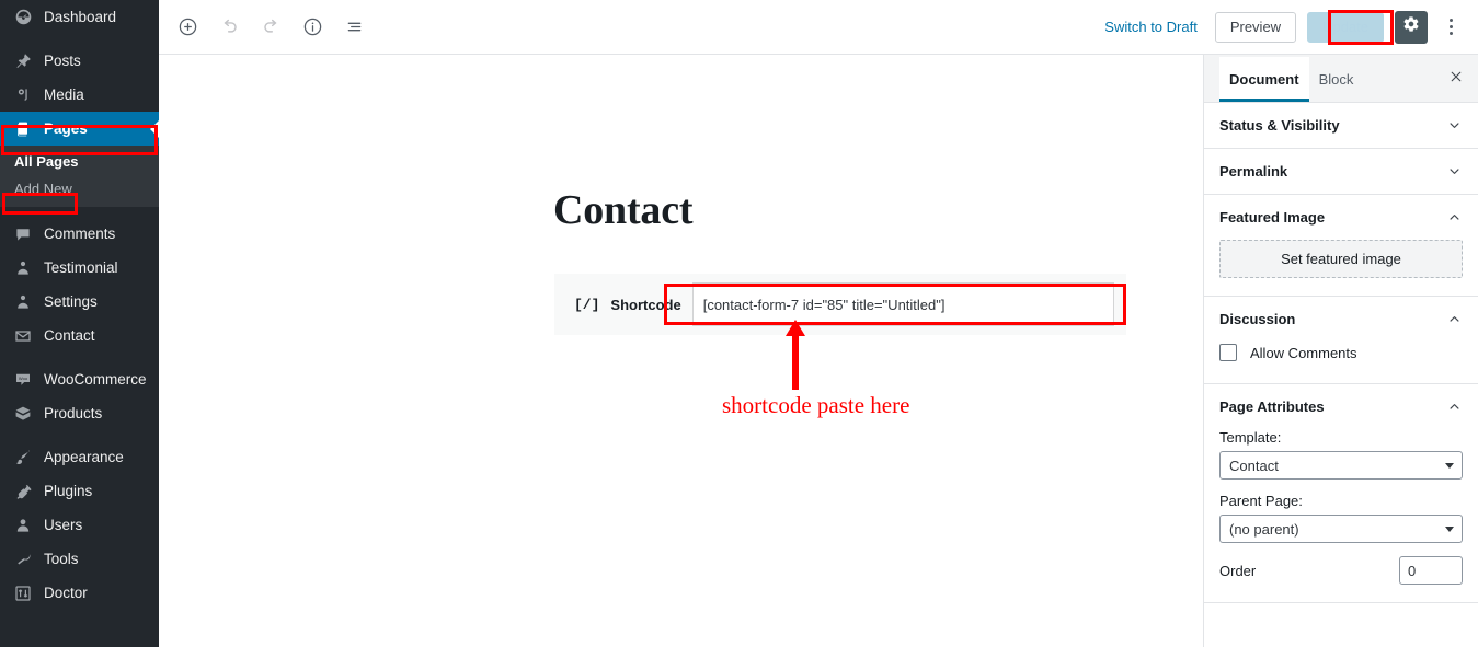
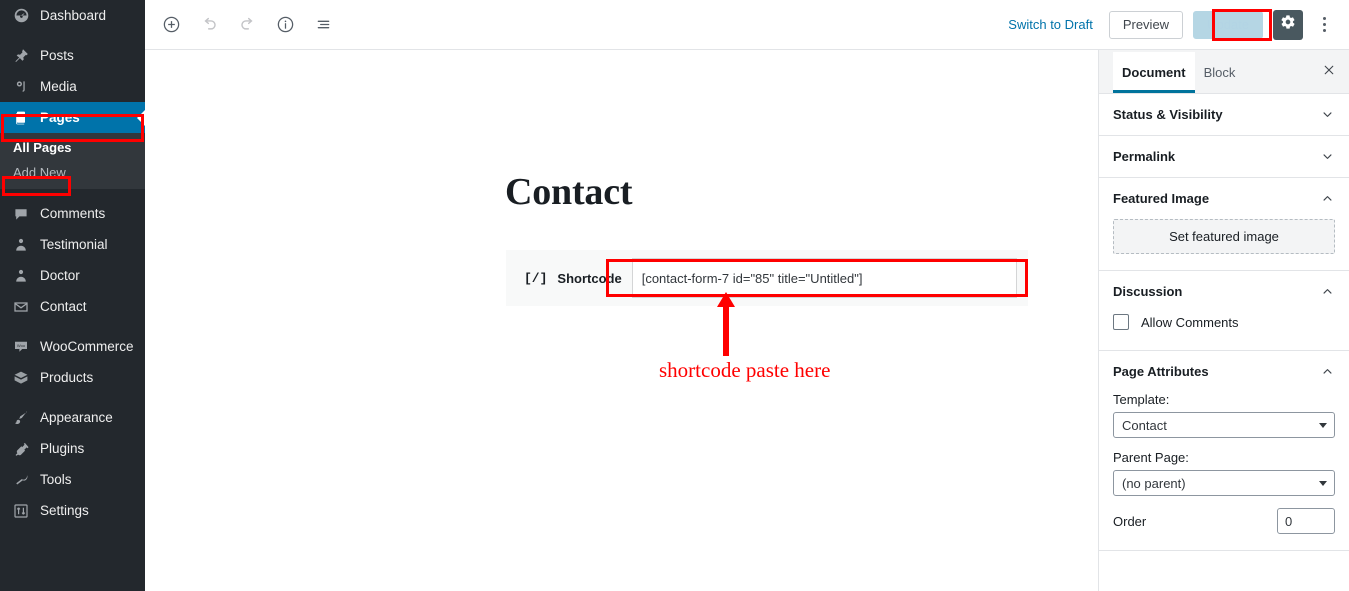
  Dashboard
  Posts
  Media
  Pages
  All Pages
  Add New
  Comments
  Testimonial
- Settings
+ Doctor
  Contact
  WooCommerce
  Products
  Appearance
  Plugins
- Users
  Tools
- Doctor
+ Settings
  Switch to Draft
  Preview
  Update
  Contact
  [/]
  Shortcode
  [contact-form-7 id="85" title="Untitled"]
  shortcode paste here
  Document
  Block
  Status & Visibility
  Permalink
  Featured Image
  Set featured image
  Discussion
  Allow Comments
  Page Attributes
  Template:
  Contact
  Parent Page:
  (no parent)
  Order
  0
